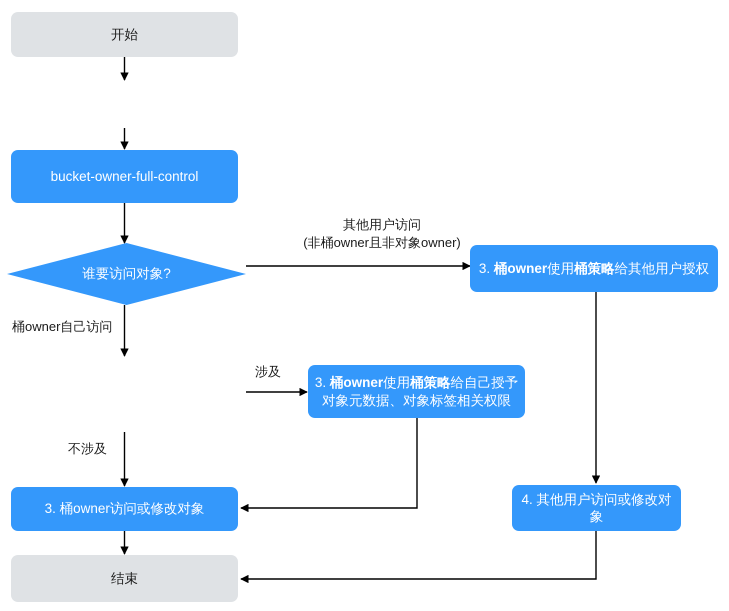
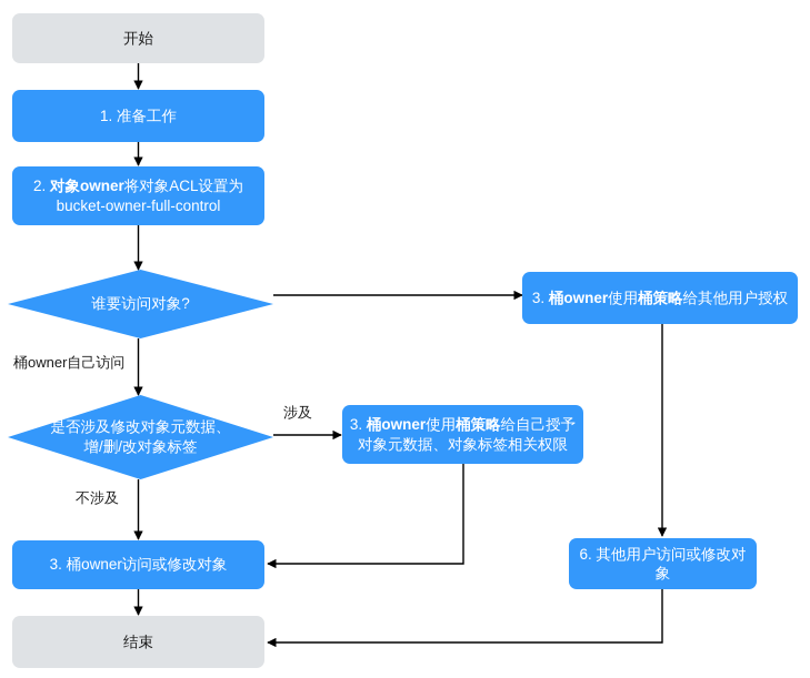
  开始
+ 1. 准备工作
+ 2. 对象owner将对象ACL设置为
  bucket-owner-full-control
  谁要访问对象?
+ 是否涉及修改对象元数据、
+ 增/删/改对象标签
  3. 桶owner使用桶策略给其他用户授权
  3. 桶owner使用桶策略给自己授予对象元数据、对象标签相关权限
  3. 桶owner访问或修改对象
- 4. 其他用户访问或修改对象
+ 6. 其他用户访问或修改对象
  结束
- 其他用户访问
- (非桶owner且非对象owner)
  桶owner自己访问
  涉及
  不涉及
